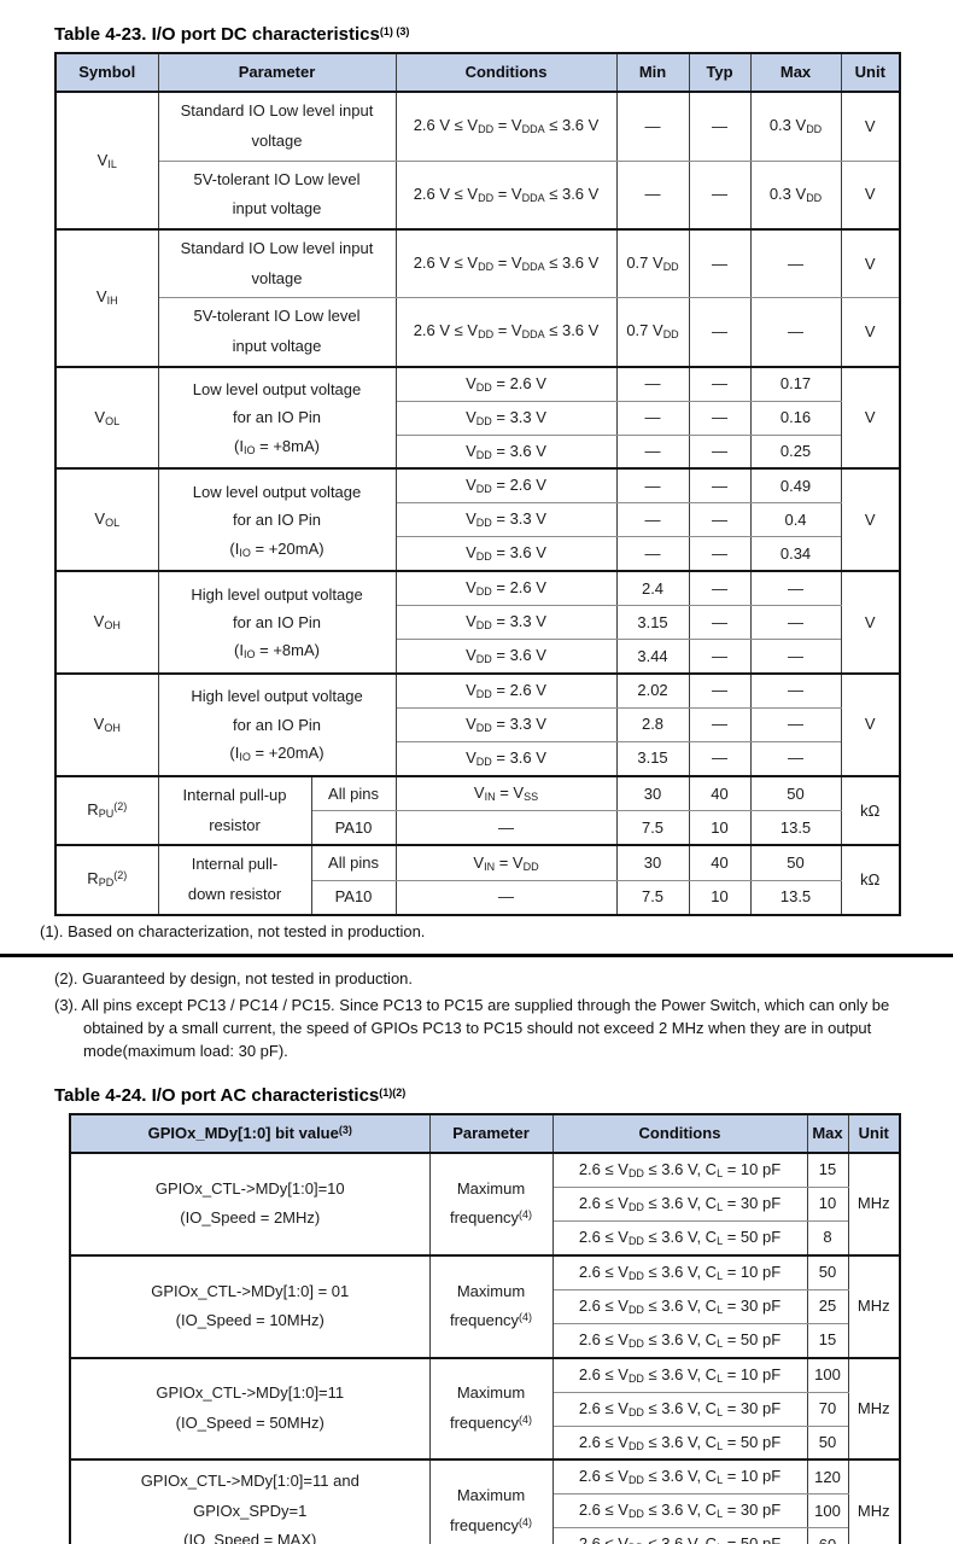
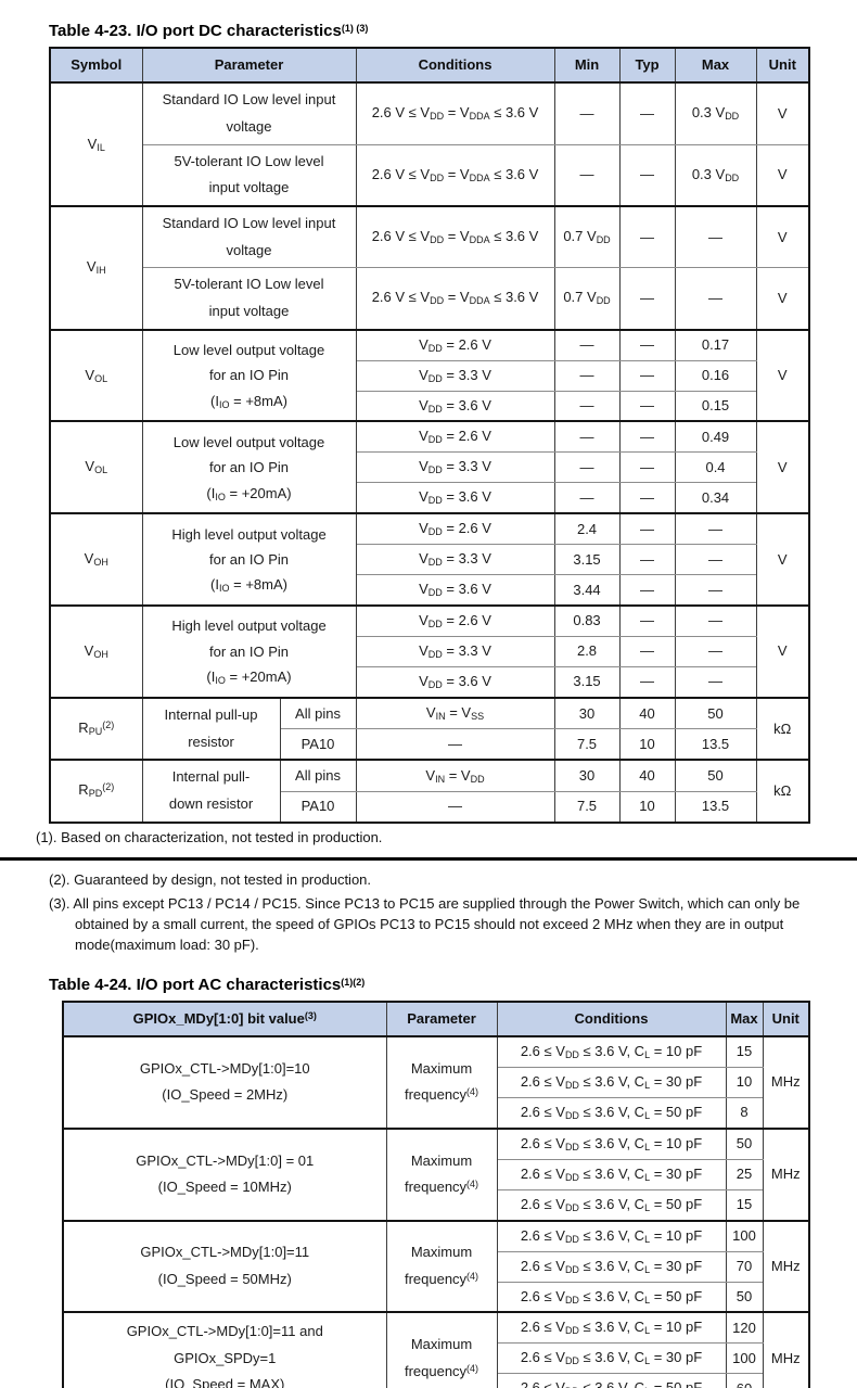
  Table 4-23. I/O port DC characteristics(1) (3)
  Symbol	Parameter	Conditions	Min	Typ	Max	Unit
  VIL	Standard IO Low level inputvoltage	2.6 V ≤ VDD = VDDA ≤ 3.6 V	—	—	0.3 VDD	V
  5V-tolerant IO Low levelinput voltage	2.6 V ≤ VDD = VDDA ≤ 3.6 V	—	—	0.3 VDD	V
  VIH	Standard IO Low level inputvoltage	2.6 V ≤ VDD = VDDA ≤ 3.6 V	0.7 VDD	—	—	V
  5V-tolerant IO Low levelinput voltage	2.6 V ≤ VDD = VDDA ≤ 3.6 V	0.7 VDD	—	—	V
  VOL	Low level output voltagefor an IO Pin(IIO = +8mA)	VDD = 2.6 V	—	—	0.17	V
  VDD = 3.3 V	—	—	0.16
- VDD = 3.6 V	—	—	0.25
+ VDD = 3.6 V	—	—	0.15
  VOL	Low level output voltagefor an IO Pin(IIO = +20mA)	VDD = 2.6 V	—	—	0.49	V
  VDD = 3.3 V	—	—	0.4
  VDD = 3.6 V	—	—	0.34
  VOH	High level output voltagefor an IO Pin(IIO = +8mA)	VDD = 2.6 V	2.4	—	—	V
  VDD = 3.3 V	3.15	—	—
  VDD = 3.6 V	3.44	—	—
- VOH	High level output voltagefor an IO Pin(IIO = +20mA)	VDD = 2.6 V	2.02	—	—	V
+ VOH	High level output voltagefor an IO Pin(IIO = +20mA)	VDD = 2.6 V	0.83	—	—	V
  VDD = 3.3 V	2.8	—	—
  VDD = 3.6 V	3.15	—	—
  RPU(2)	Internal pull-upresistor	All pins	VIN = VSS	30	40	50	kΩ
  PA10	—	7.5	10	13.5
  RPD(2)	Internal pull-down resistor	All pins	VIN = VDD	30	40	50	kΩ
  PA10	—	7.5	10	13.5
  (1). Based on characterization, not tested in production.
  (2). Guaranteed by design, not tested in production.
  (3). All pins except PC13 / PC14 / PC15. Since PC13 to PC15 are supplied through the Power Switch, which can only be obtained by a small current, the speed of GPIOs PC13 to PC15 should not exceed 2 MHz when they are in output mode(maximum load: 30 pF).
  Table 4-24. I/O port AC characteristics(1)(2)
  GPIOx_MDy[1:0] bit value(3)	Parameter	Conditions	Max	Unit
  GPIOx_CTL->MDy[1:0]=10(IO_Speed = 2MHz)	Maximumfrequency(4)	2.6 ≤ VDD ≤ 3.6 V, CL = 10 pF	15	MHz
  2.6 ≤ VDD ≤ 3.6 V, CL = 30 pF	10
  2.6 ≤ VDD ≤ 3.6 V, CL = 50 pF	8
  GPIOx_CTL->MDy[1:0] = 01(IO_Speed = 10MHz)	Maximumfrequency(4)	2.6 ≤ VDD ≤ 3.6 V, CL = 10 pF	50	MHz
  2.6 ≤ VDD ≤ 3.6 V, CL = 30 pF	25
  2.6 ≤ VDD ≤ 3.6 V, CL = 50 pF	15
  GPIOx_CTL->MDy[1:0]=11(IO_Speed = 50MHz)	Maximumfrequency(4)	2.6 ≤ VDD ≤ 3.6 V, CL = 10 pF	100	MHz
  2.6 ≤ VDD ≤ 3.6 V, CL = 30 pF	70
  2.6 ≤ VDD ≤ 3.6 V, CL = 50 pF	50
  GPIOx_CTL->MDy[1:0]=11 andGPIOx_SPDy=1(IO_Speed = MAX)	Maximumfrequency(4)	2.6 ≤ VDD ≤ 3.6 V, CL = 10 pF	120	MHz
  2.6 ≤ VDD ≤ 3.6 V, CL = 30 pF	100
